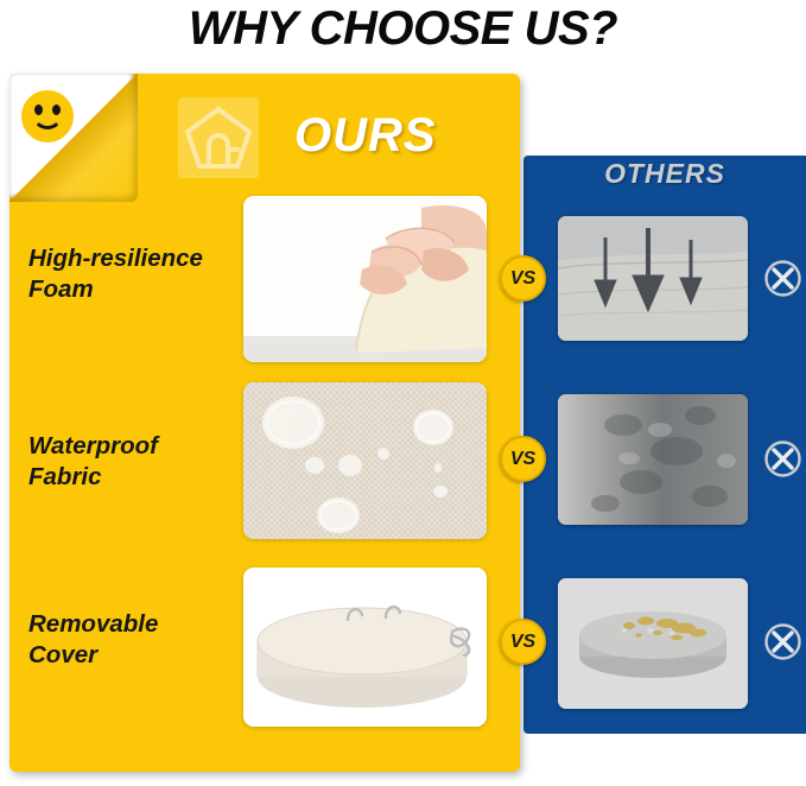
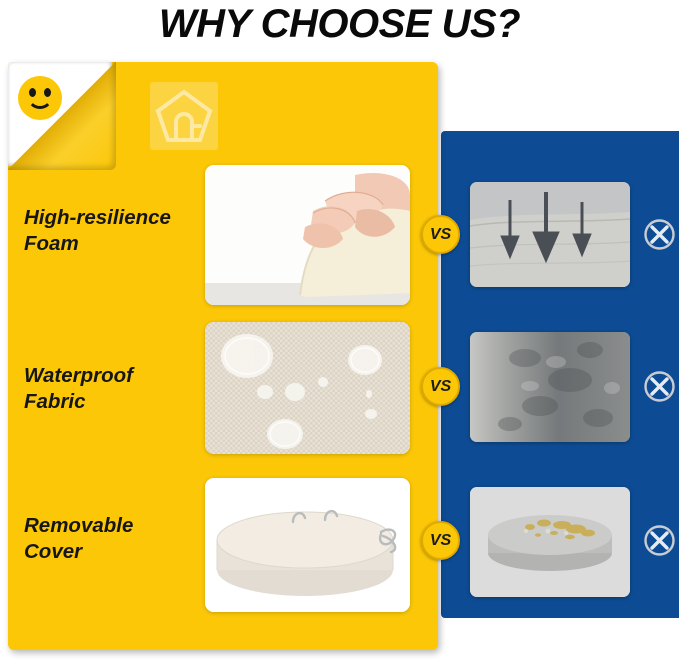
  WHY CHOOSE US?
- OTHERS
- OURS
  High-resilience
  Foam
  VS
  Waterproof
  Fabric
  VS
  Removable
  Cover
  VS
